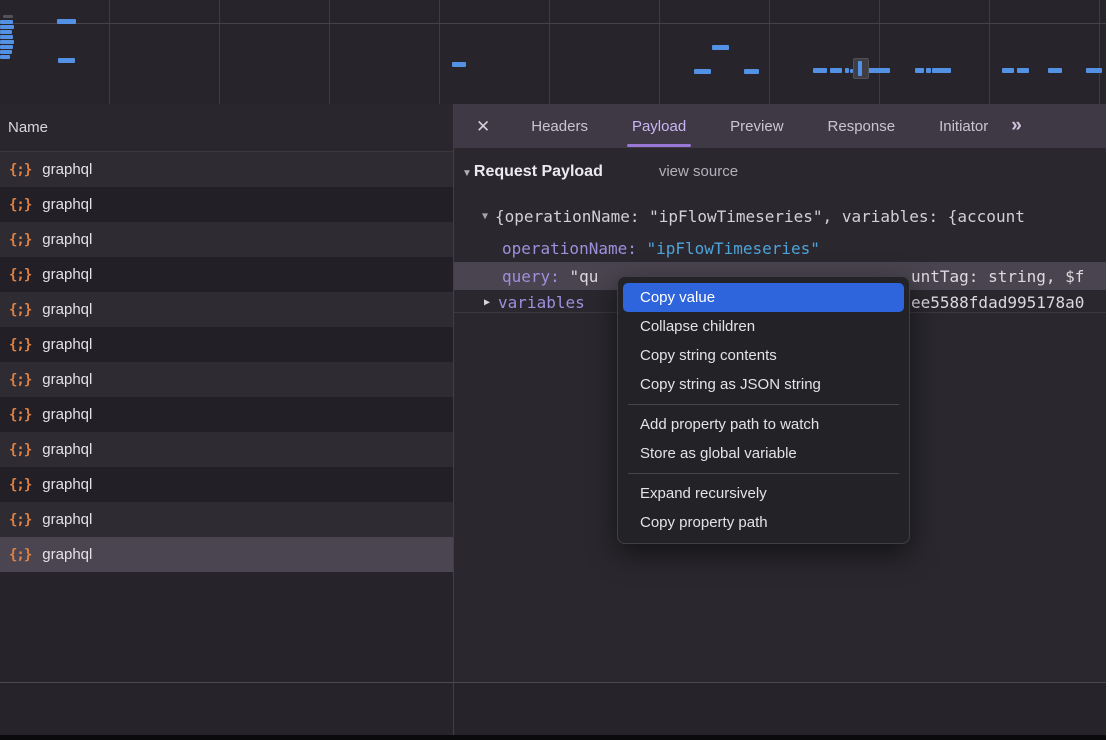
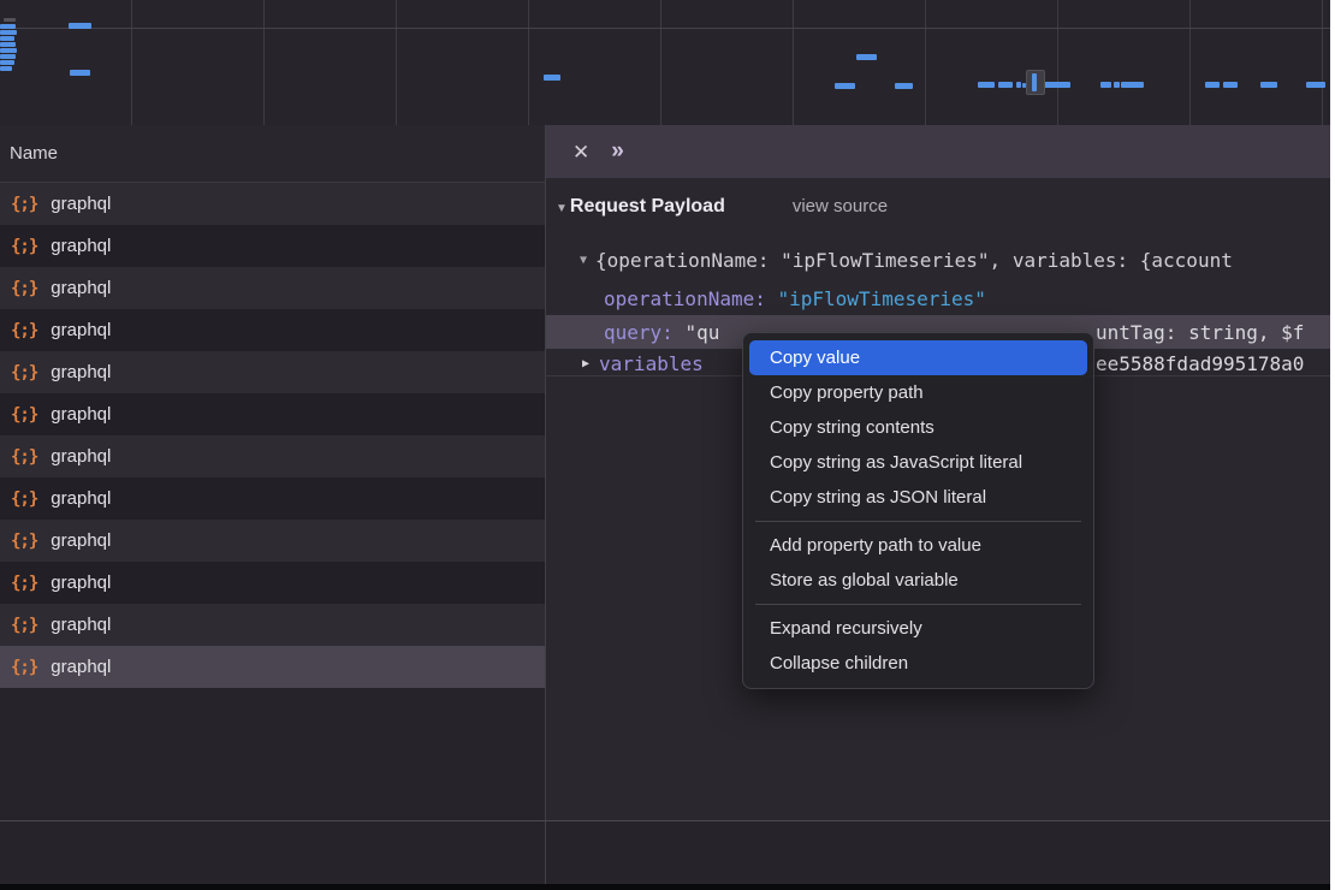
  Name
  {;}
  graphql
  {;}
  graphql
  {;}
  graphql
  {;}
  graphql
  {;}
  graphql
  {;}
  graphql
  {;}
  graphql
  {;}
  graphql
  {;}
  graphql
  {;}
  graphql
  {;}
  graphql
  {;}
  graphql
  ✕
- Headers
- Payload
- Preview
- Response
- Initiator
  »
  ▼
  Request Payload
  view source
  ▼
  {operationName: "ipFlowTimeseries", variables: {account
  operationName:
  "ipFlowTimeseries"
  query:
  "qu
  untTag: string, $f
  ▶
  variables
  ee5588fdad995178a0
  Copy value
- Collapse children
+ Copy property path
  Copy string contents
+ Copy string as JavaScript literal
- Copy string as JSON string
+ Copy string as JSON literal
- Add property path to watch
+ Add property path to value
  Store as global variable
  Expand recursively
- Copy property path
+ Collapse children
